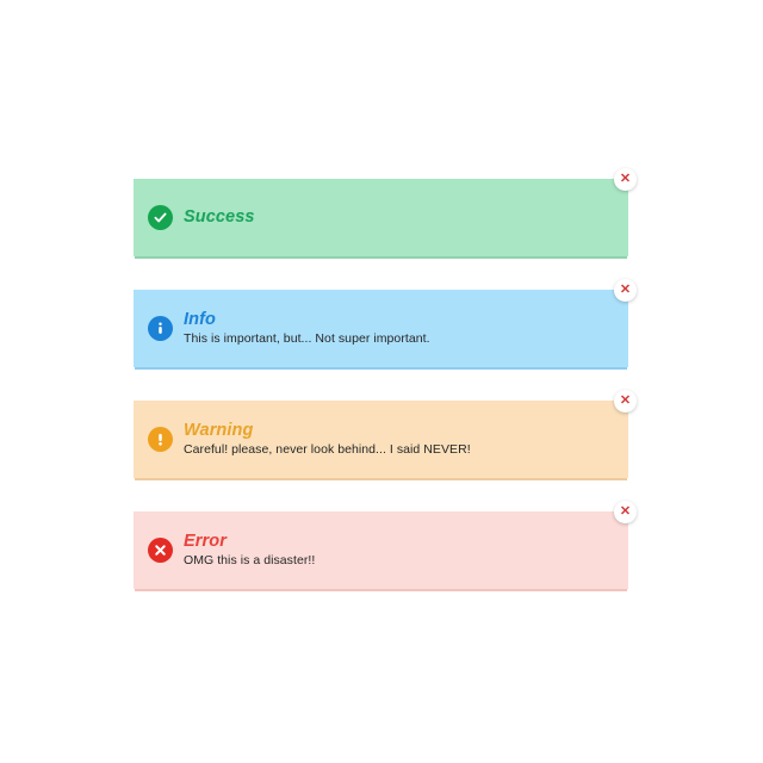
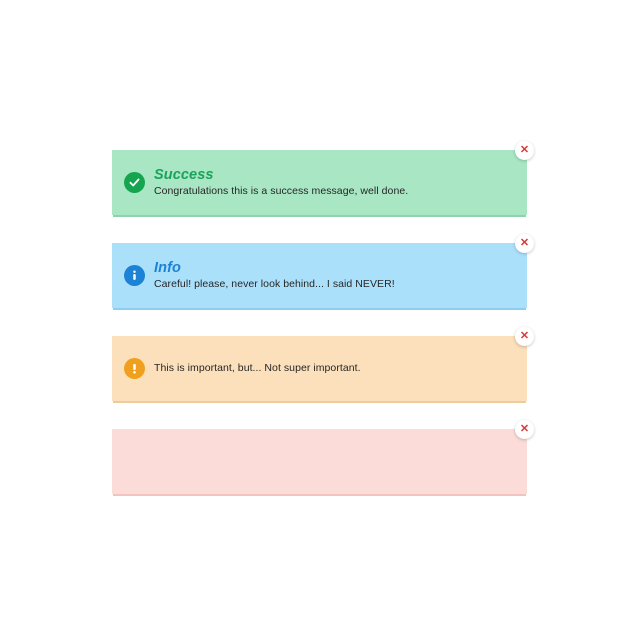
  Success
+ Congratulations this is a success message, well done.
  ✕
  Info
- This is important, but... Not super important.
+ Careful! please, never look behind... I said NEVER!
  ✕
- Warning
- Careful! please, never look behind... I said NEVER!
+ This is important, but... Not super important.
  ✕
- Error
- OMG this is a disaster!!
  ✕
